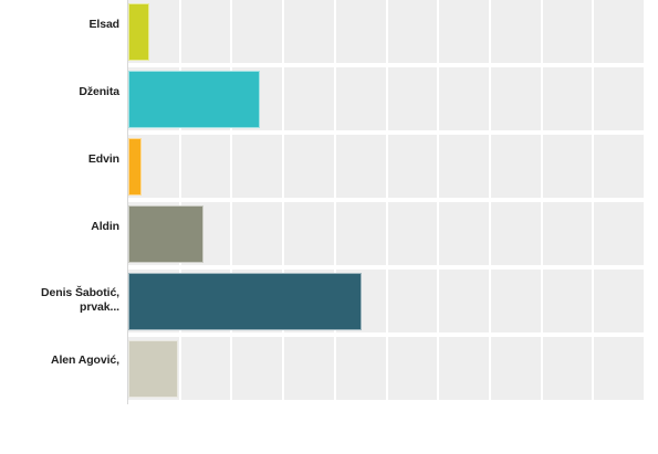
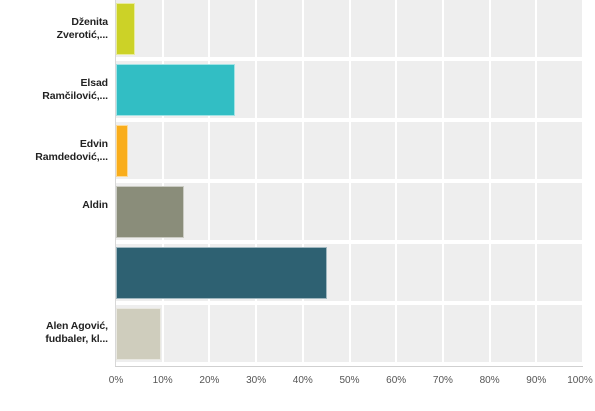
- Elsad
+ Dženita
+ Zverotić,...
- Dženita
+ Elsad
+ Ramčilović,...
  Edvin
+ Ramdedović,...
  Aldin
- Denis Šabotić,
- prvak...
  Alen Agović,
+ fudbaler, kl...
+ 0%
+ 10%
+ 20%
+ 30%
+ 40%
+ 50%
+ 60%
+ 70%
+ 80%
+ 90%
+ 100%
